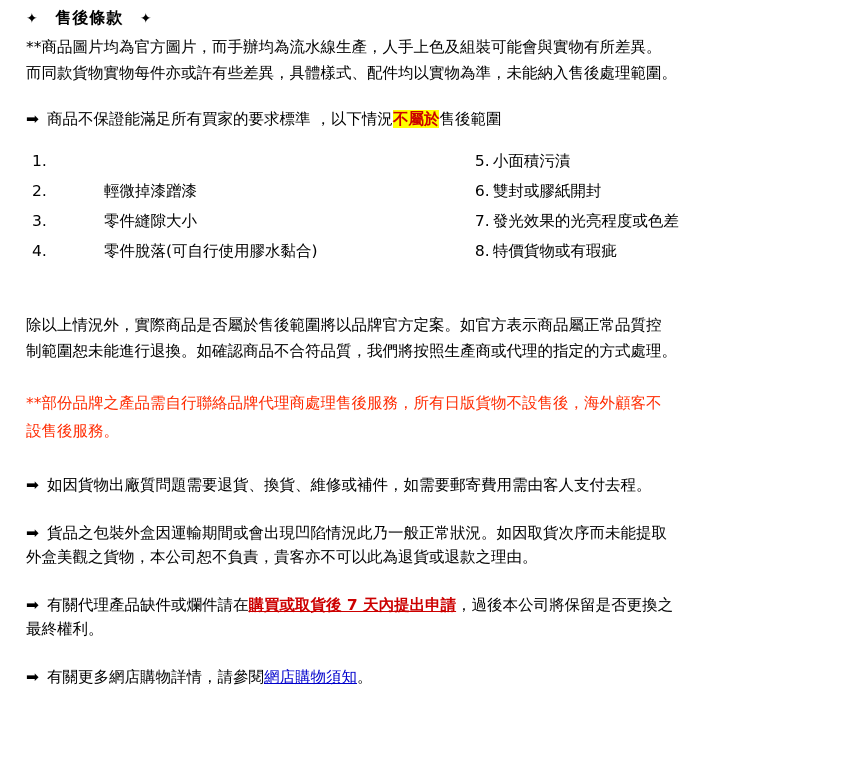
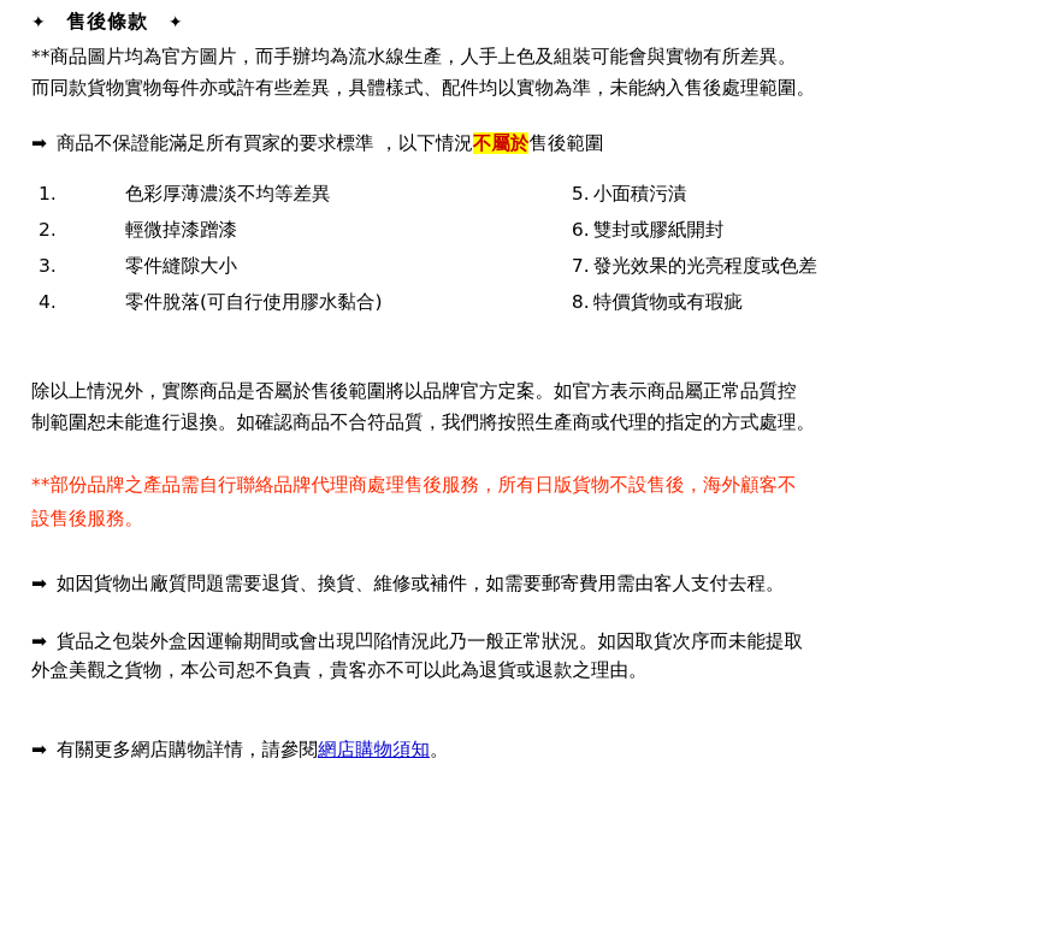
  ✦ 售後條款 ✦
  **商品圖片均為官方圖片，而手辦均為流水線生產，人手上色及組裝可能會與實物有所差異。
  而同款貨物實物每件亦或許有些差異，具體樣式、配件均以實物為準，未能納入售後處理範圍。
  ➡ 商品不保證能滿足所有買家的要求標準 ，以下情況不屬於售後範圍
  1.
+ 色彩厚薄濃淡不均等差異
  2.
  輕微掉漆蹭漆
  3.
  零件縫隙大小
  4.
  零件脫落(可自行使用膠水黏合)
  5.
  小面積污漬
  6.
  雙封或膠紙開封
  7.
  發光效果的光亮程度或色差
  8.
  特價貨物或有瑕疵
  除以上情況外，實際商品是否屬於售後範圍將以品牌官方定案。如官方表示商品屬正常品質控
  制範圍恕未能進行退換。如確認商品不合符品質，我們將按照生產商或代理的指定的方式處理。
  **部份品牌之產品需自行聯絡品牌代理商處理售後服務，所有日版貨物不設售後，海外顧客不
  設售後服務。
  ➡ 如因貨物出廠質問題需要退貨、換貨、維修或補件，如需要郵寄費用需由客人支付去程。
  ➡ 貨品之包裝外盒因運輸期間或會出現凹陷情況此乃一般正常狀況。如因取貨次序而未能提取
  外盒美觀之貨物，本公司恕不負責，貴客亦不可以此為退貨或退款之理由。
- ➡ 有關代理產品缺件或爛件請在購買或取貨後 7 天內提出申請，過後本公司將保留是否更換之
- 最終權利。
  ➡ 有關更多網店購物詳情，請參閱網店購物須知。
